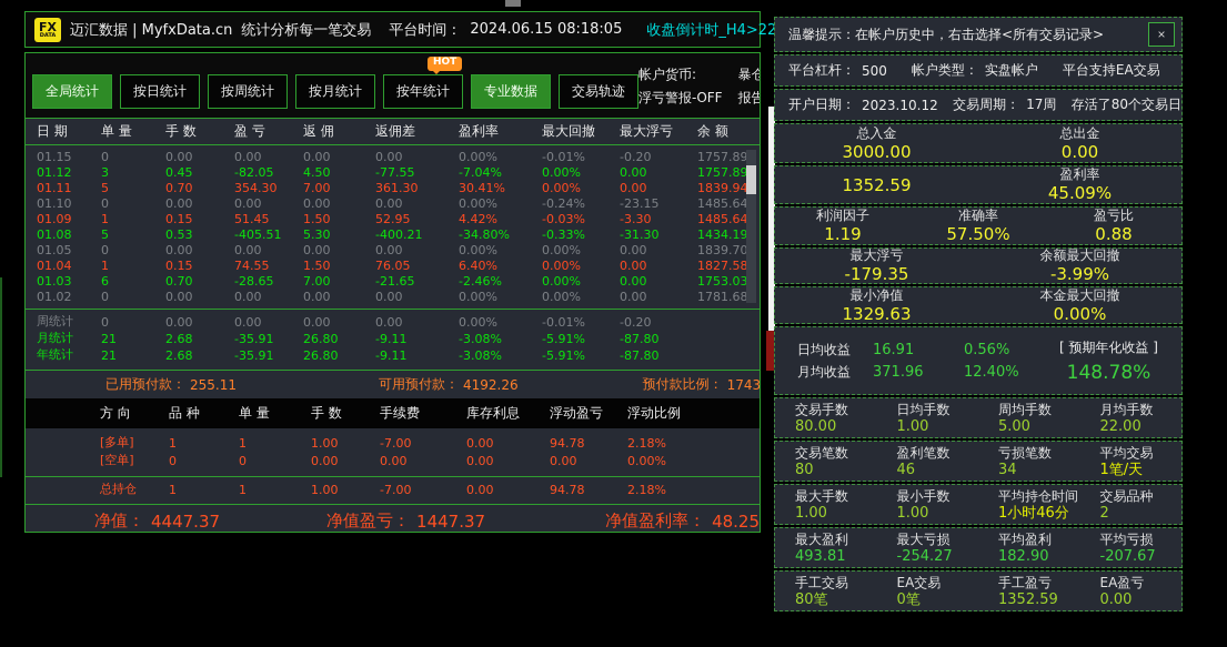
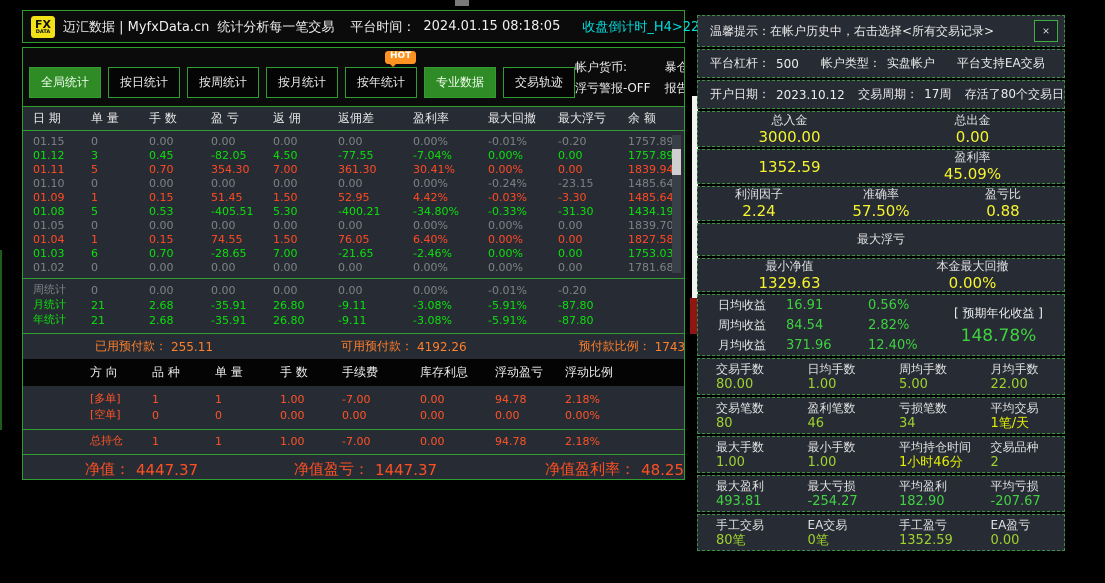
  FX
  迈汇数据 | MyfxData.cn
  统计分析每一笔交易
  平台时间：
- 2024.06.15 08:18:05
+ 2024.01.15 08:18:05
  收盘倒计时_H4>22
  全局统计
  按日统计
  按周统计
  按月统计
  按年统计
  专业数据
  交易轨迹
  HOT
  帐户货币:
  浮亏警报-OFF
  日 期
  单 量
  手 数
  盈 亏
  返 佣
  返佣差
  盈利率
  最大回撤
  最大浮亏
  余 额
  01.15
  0
  0.00
  0.00
  0.00
  0.00
  0.00%
  -0.01%
  -0.20
  1757.89
  01.12
  3
  0.45
  -82.05
  4.50
  -77.55
  -7.04%
  0.00%
  0.00
  1757.89
  01.11
  5
  0.70
  354.30
  7.00
  361.30
  30.41%
  0.00%
  0.00
  1839.94
  01.10
  0
  0.00
  0.00
  0.00
  0.00
  0.00%
  -0.24%
  -23.15
  1485.64
  01.09
  1
  0.15
  51.45
  1.50
  52.95
  4.42%
  -0.03%
  -3.30
  1485.64
  01.08
  5
  0.53
  -405.51
  5.30
  -400.21
  -34.80%
  -0.33%
  -31.30
  1434.19
  01.05
  0
  0.00
  0.00
  0.00
  0.00
  0.00%
  0.00%
  0.00
  1839.70
  01.04
  1
  0.15
  74.55
  1.50
  76.05
  6.40%
  0.00%
  0.00
  1827.58
  01.03
  6
  0.70
  -28.65
  7.00
  -21.65
  -2.46%
  0.00%
  0.00
  1753.03
  01.02
  0
  0.00
  0.00
  0.00
  0.00
  0.00%
  0.00%
  0.00
  1781.68
  周统计
  0
  0.00
  0.00
  0.00
  0.00
  0.00%
  -0.01%
  -0.20
  月统计
  21
  2.68
  -35.91
  26.80
  -9.11
  -3.08%
  -5.91%
  -87.80
  年统计
  21
  2.68
  -35.91
  26.80
  -9.11
  -3.08%
  -5.91%
  -87.80
  已用预付款：
  255.11
  可用预付款：
  4192.26
  预付款比例：
  方 向
  品 种
  单 量
  手 数
  手续费
  库存利息
  浮动盈亏
  浮动比例
  [多单]
  1
  1
  1.00
  -7.00
  0.00
  94.78
  2.18%
  [空单]
  0
  0
  0.00
  0.00
  0.00
  0.00
  0.00%
  总持仓
  1
  1
  1.00
  -7.00
  0.00
  94.78
  2.18%
  净值：
  4447.37
  净值盈亏：
  1447.37
  净值盈利率：
  48.25
  温馨提示：在帐户历史中，右击选择<所有交易记录>
  ×
  平台杠杆：
  500
  帐户类型：
  实盘帐户
  平台支持EA交易
  开户日期：
  2023.10.12
  交易周期：
  17周
  存活了80个交易日
  总入金
  3000.00
  总出金
  0.00
  1352.59
  盈利率
  45.09%
  利润因子
- 1.19
+ 2.24
  准确率
  57.50%
  盈亏比
  0.88
  最大浮亏
- -179.35
- 余额最大回撤
- -3.99%
  最小净值
  1329.63
  本金最大回撤
  0.00%
  日均收益
  16.91
  0.56%
+ 周均收益
+ 84.54
+ 2.82%
  月均收益
  371.96
  12.40%
  [ 预期年化收益 ]
  148.78%
  交易手数
  80.00
  日均手数
  1.00
  周均手数
  5.00
  月均手数
  22.00
  交易笔数
  80
  盈利笔数
  46
  亏损笔数
  34
  平均交易
  1笔/天
  最大手数
  1.00
  最小手数
  1.00
  平均持仓时间
  1小时46分
  交易品种
  2
  最大盈利
  493.81
  最大亏损
  -254.27
  平均盈利
  182.90
  平均亏损
  -207.67
  手工交易
  80笔
  EA交易
  0笔
  手工盈亏
  1352.59
  EA盈亏
  0.00
